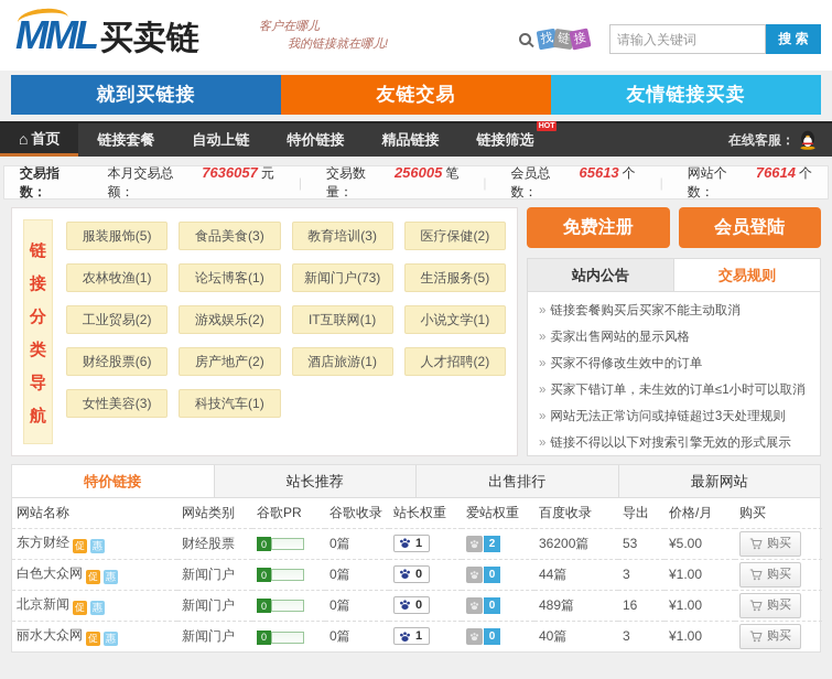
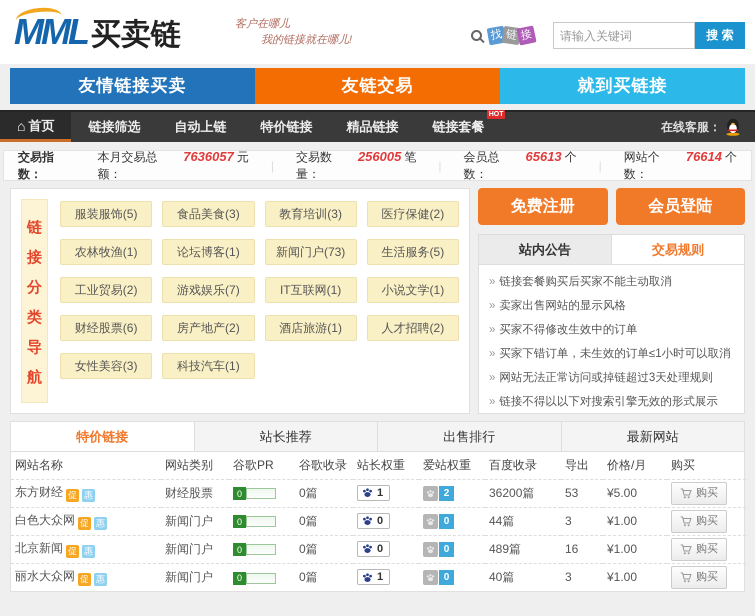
  MML
  买卖链
  客户在哪儿
  我的链接就在哪儿!
  请输入关键词
  搜 索
- 就到买链接
+ 友情链接买卖
  友链交易
- 友情链接买卖
+ 就到买链接
  ⌂
  首页
- 链接套餐
+ 链接筛选
  自动上链
  特价链接
  精品链接
- 链接筛选
+ 链接套餐
  在线客服：
  交易指数：
  本月交易总额：
  7636057
  元
  |
  交易数量：
  256005
  笔
  会员总数：
  65613
  个
  网站个数：
  76614
  个
  链
  接
  分
  类
  导
  航
  服装服饰(5)
  食品美食(3)
  教育培训(3)
  医疗保健(2)
  农林牧渔(1)
  论坛博客(1)
  新闻门户(73)
  生活服务(5)
  工业贸易(2)
- 游戏娱乐(2)
+ 游戏娱乐(7)
  IT互联网(1)
  小说文学(1)
  财经股票(6)
  房产地产(2)
  酒店旅游(1)
  人才招聘(2)
  女性美容(3)
  科技汽车(1)
  免费注册
  会员登陆
  站内公告
  交易规则
  » 链接套餐购买后买家不能主动取消
  » 卖家出售网站的显示风格
  » 买家不得修改生效中的订单
  » 买家下错订单，未生效的订单≤1小时可以取消
  » 网站无法正常访问或掉链超过3天处理规则
  » 链接不得以以下对搜索引擎无效的形式展示
  特价链接
  站长推荐
  出售排行
  最新网站
  网站名称	网站类别	谷歌PR	谷歌收录	站长权重	爱站权重	百度收录	导出	价格/月	购买
  东方财经 促 惠	财经股票	0	0篇	1	2	36200篇	53	¥5.00	购买
  白色大众网 促 惠	新闻门户	0	0篇	0	0	44篇	3	¥1.00	购买
  北京新闻 促 惠	新闻门户	0	0篇	0	0	489篇	16	¥1.00	购买
  丽水大众网 促 惠	新闻门户	0	0篇	1	0	40篇	3	¥1.00	购买
